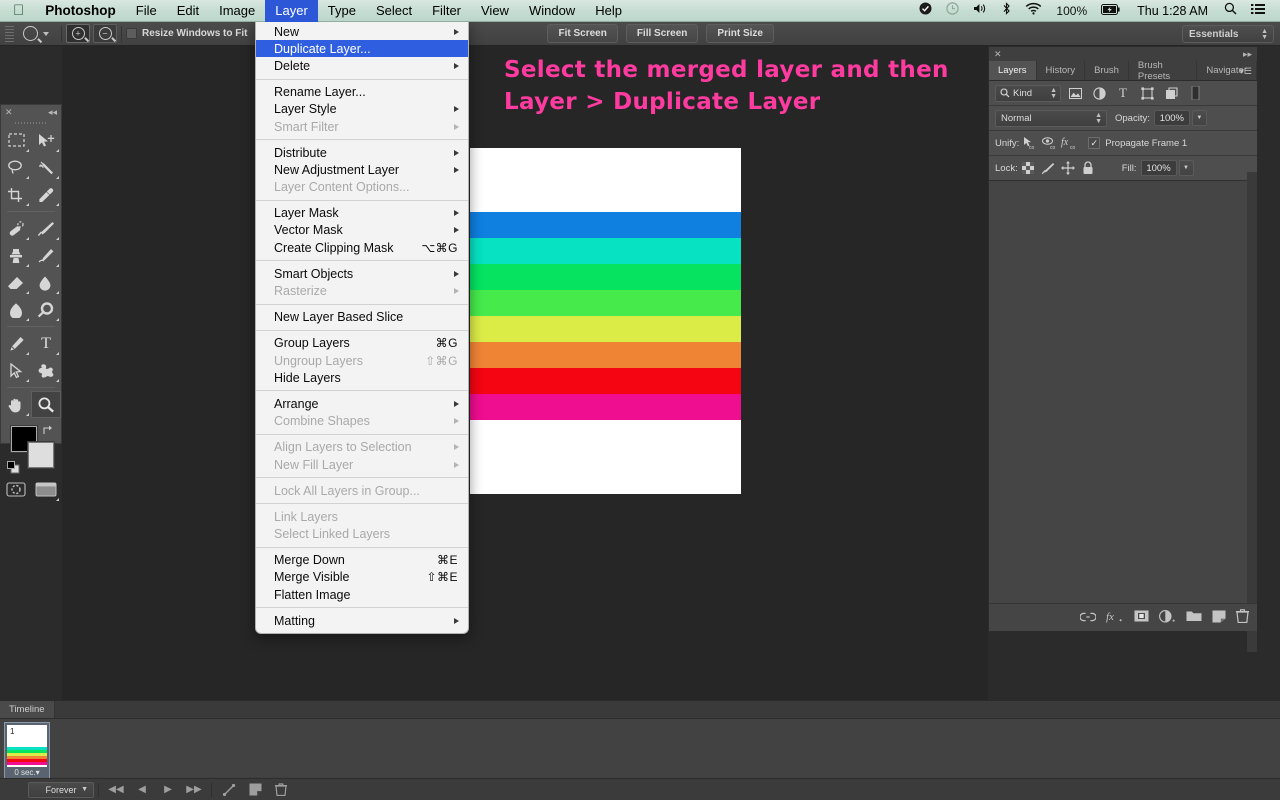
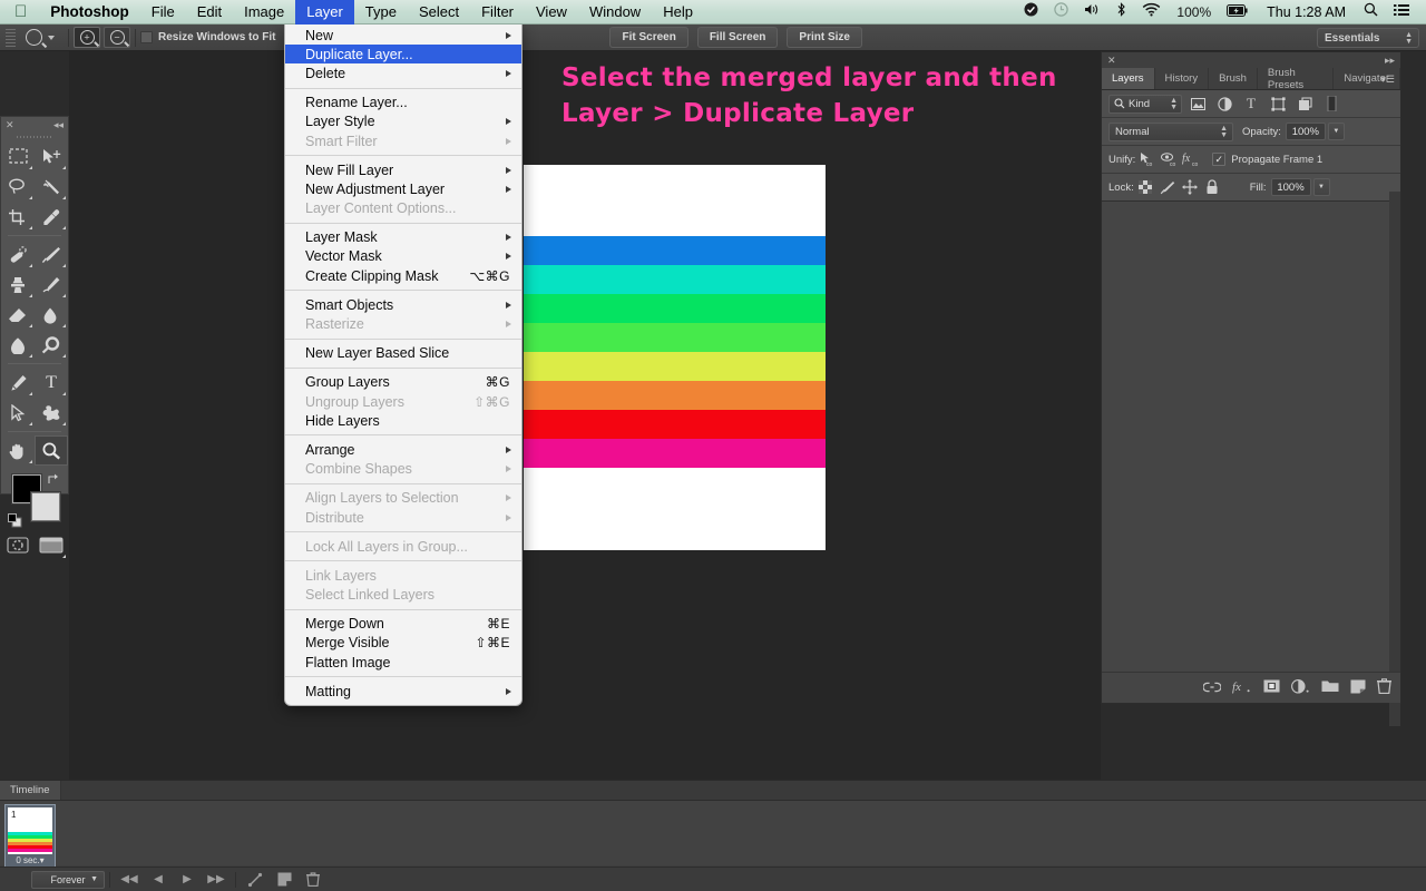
  
  Photoshop
  File
  Edit
  Image
  Layer
  Type
  Select
  Filter
  View
  Window
  Help
  100%
  Thu 1:28 AM
  +
  −
  Resize Windows to Fit
  Fit Screen
  Fill Screen
  Print Size
  Essentials
  Select the merged layer and then
  Layer > Duplicate Layer
  ✕
  ◂◂
  T
  ✕
  ▸▸
  Layers
  History
  Brush
  Brush Presets
  Navigator
  ▾☰
  Kind
  T
  Normal
  Opacity:
  100%
  Unify:
  fx
  ✓
  Propagate Frame 1
  Lock:
  Fill:
  100%
  fx
  New
  Duplicate Layer...
  Delete
  Rename Layer...
  Layer Style
  Smart Filter
- Distribute
+ New Fill Layer
  New Adjustment Layer
  Layer Content Options...
  Layer Mask
  Vector Mask
  Create Clipping Mask
  ⌥⌘G
  Smart Objects
  Rasterize
  New Layer Based Slice
  Group Layers
  ⌘G
  Ungroup Layers
  ⇧⌘G
  Hide Layers
  Arrange
  Combine Shapes
  Align Layers to Selection
- New Fill Layer
+ Distribute
  Lock All Layers in Group...
  Link Layers
  Select Linked Layers
  Merge Down
  ⌘E
  Merge Visible
  ⇧⌘E
  Flatten Image
  Matting
  Timeline
  1
  0 sec.▾
  Forever
  ◀◀
  ◀
  ▶
  ▶▶
